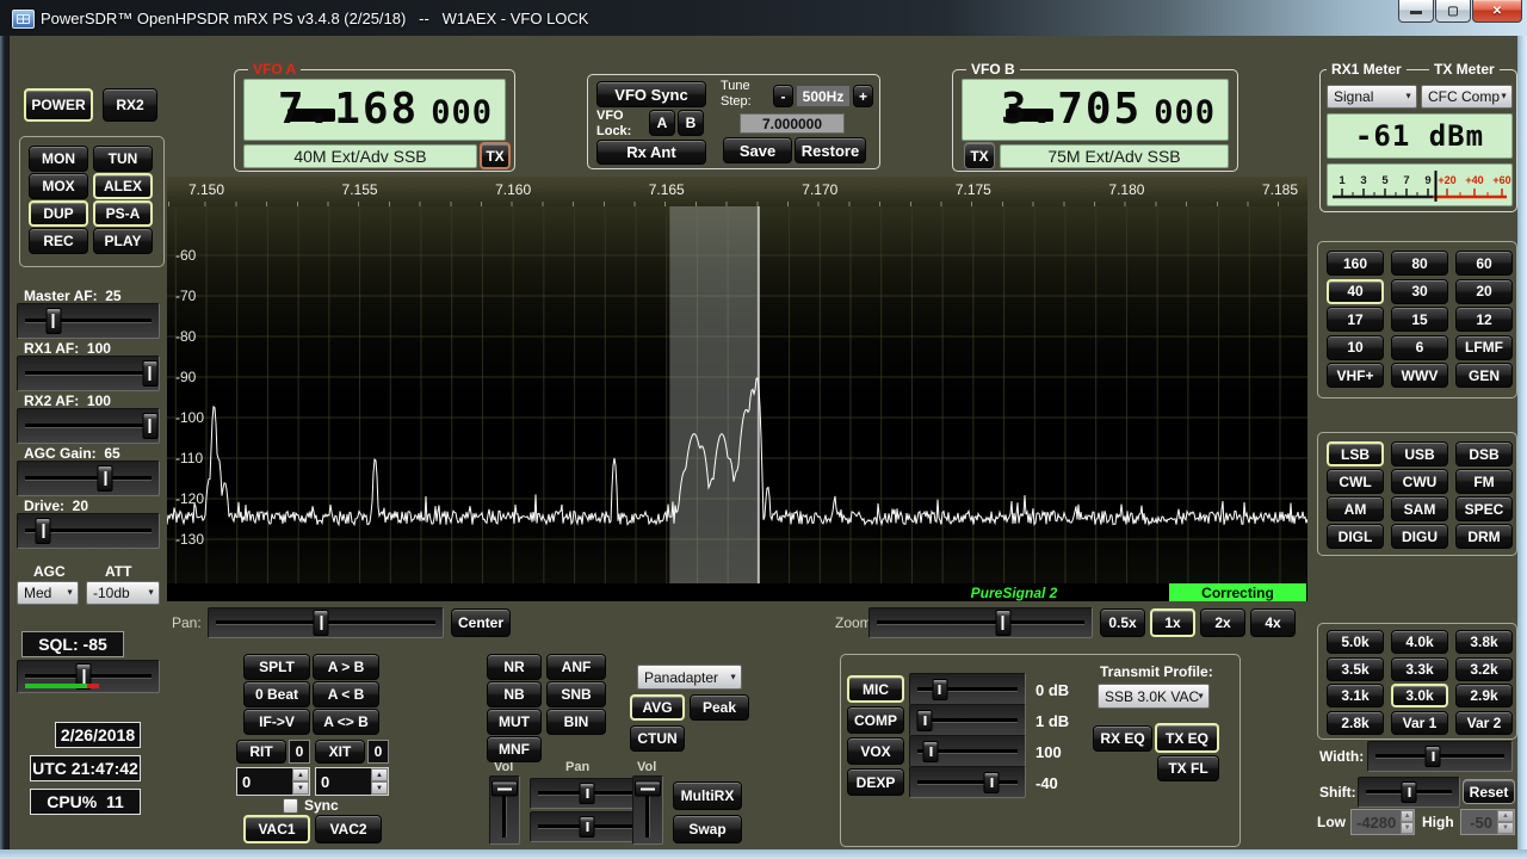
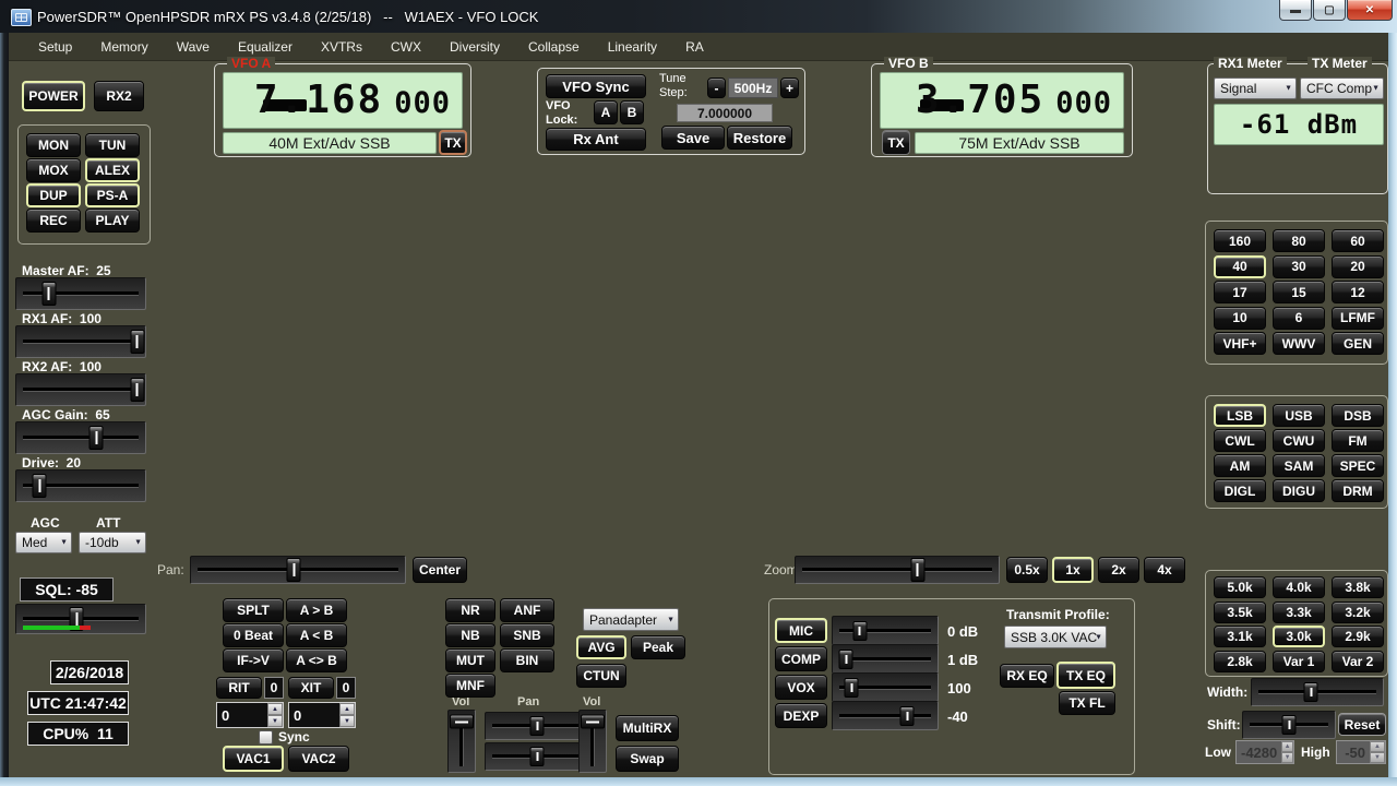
  PowerSDR™ OpenHPSDR mRX PS v3.4.8 (2/25/18) -- W1AEX - VFO LOCK
  ▬
  ▢
  ✕
+ Setup
+ Memory
+ Wave
+ Equalizer
+ XVTRs
+ CWX
+ Diversity
+ Collapse
+ Linearity
+ RA
  POWER
  RX2
  AGC
  ATT
  Med
  -10db
  SQL: -85
  2/26/2018
  UTC 21:47:42
  CPU% 11
  VFO A
  7.168
  000
  40M Ext/Adv SSB
  TX
  VFO Sync
  VFO
  Lock:
  A
  B
  Rx Ant
  Tune
  Step:
  -
  500Hz
  +
  7.000000
  Save
  Restore
  VFO B
  3.705
  000
  TX
  75M Ext/Adv SSB
  RX1 Meter
  TX Meter
  Signal
  CFC Comp
  -61 dBm
- 1
- 3
- 5
- 7
- 9
- +20
- +40
- +60
- 7.150
- 7.155
- 7.160
- 7.165
- 7.170
- 7.175
- 7.180
- 7.185
- -60
- -70
- -80
- -90
- -100
- -110
- -120
- -130
- PureSignal 2
- Correcting
  Pan:
  Center
  Zoom
  RIT
  0
  XIT
  0
  0
  0
  Sync
  VAC1
  VAC2
  Panadapter
  AVG
  Peak
  CTUN
  Vol
  Pan
  Vol
  MultiRX
  Swap
  Transmit Profile:
  SSB 3.0K VAC
  RX EQ
  TX EQ
  TX FL
  Width:
  Shift:
  Reset
  Low
  -4280
  High
  -50
  MON
  TUN
  MOX
  ALEX
  DUP
  PS-A
  REC
  PLAY
  Master AF: 25
  RX1 AF: 100
  RX2 AF: 100
  AGC Gain: 65
  Drive: 20
  160
  80
  60
  40
  30
  20
  17
  15
  12
  10
  6
  LFMF
  VHF+
  WWV
  GEN
  LSB
  USB
  DSB
  CWL
  CWU
  FM
  AM
  SAM
  SPEC
  DIGL
  DIGU
  DRM
  5.0k
  4.0k
  3.8k
  3.5k
  3.3k
  3.2k
  3.1k
  3.0k
  2.9k
  2.8k
  Var 1
  Var 2
  0.5x
  1x
  2x
  4x
  SPLT
  A > B
  0 Beat
  A < B
  IF->V
  A <> B
  NR
  ANF
  NB
  SNB
  MUT
  BIN
  MNF
  MIC
  0 dB
  COMP
  1 dB
  VOX
  100
  DEXP
  -40
